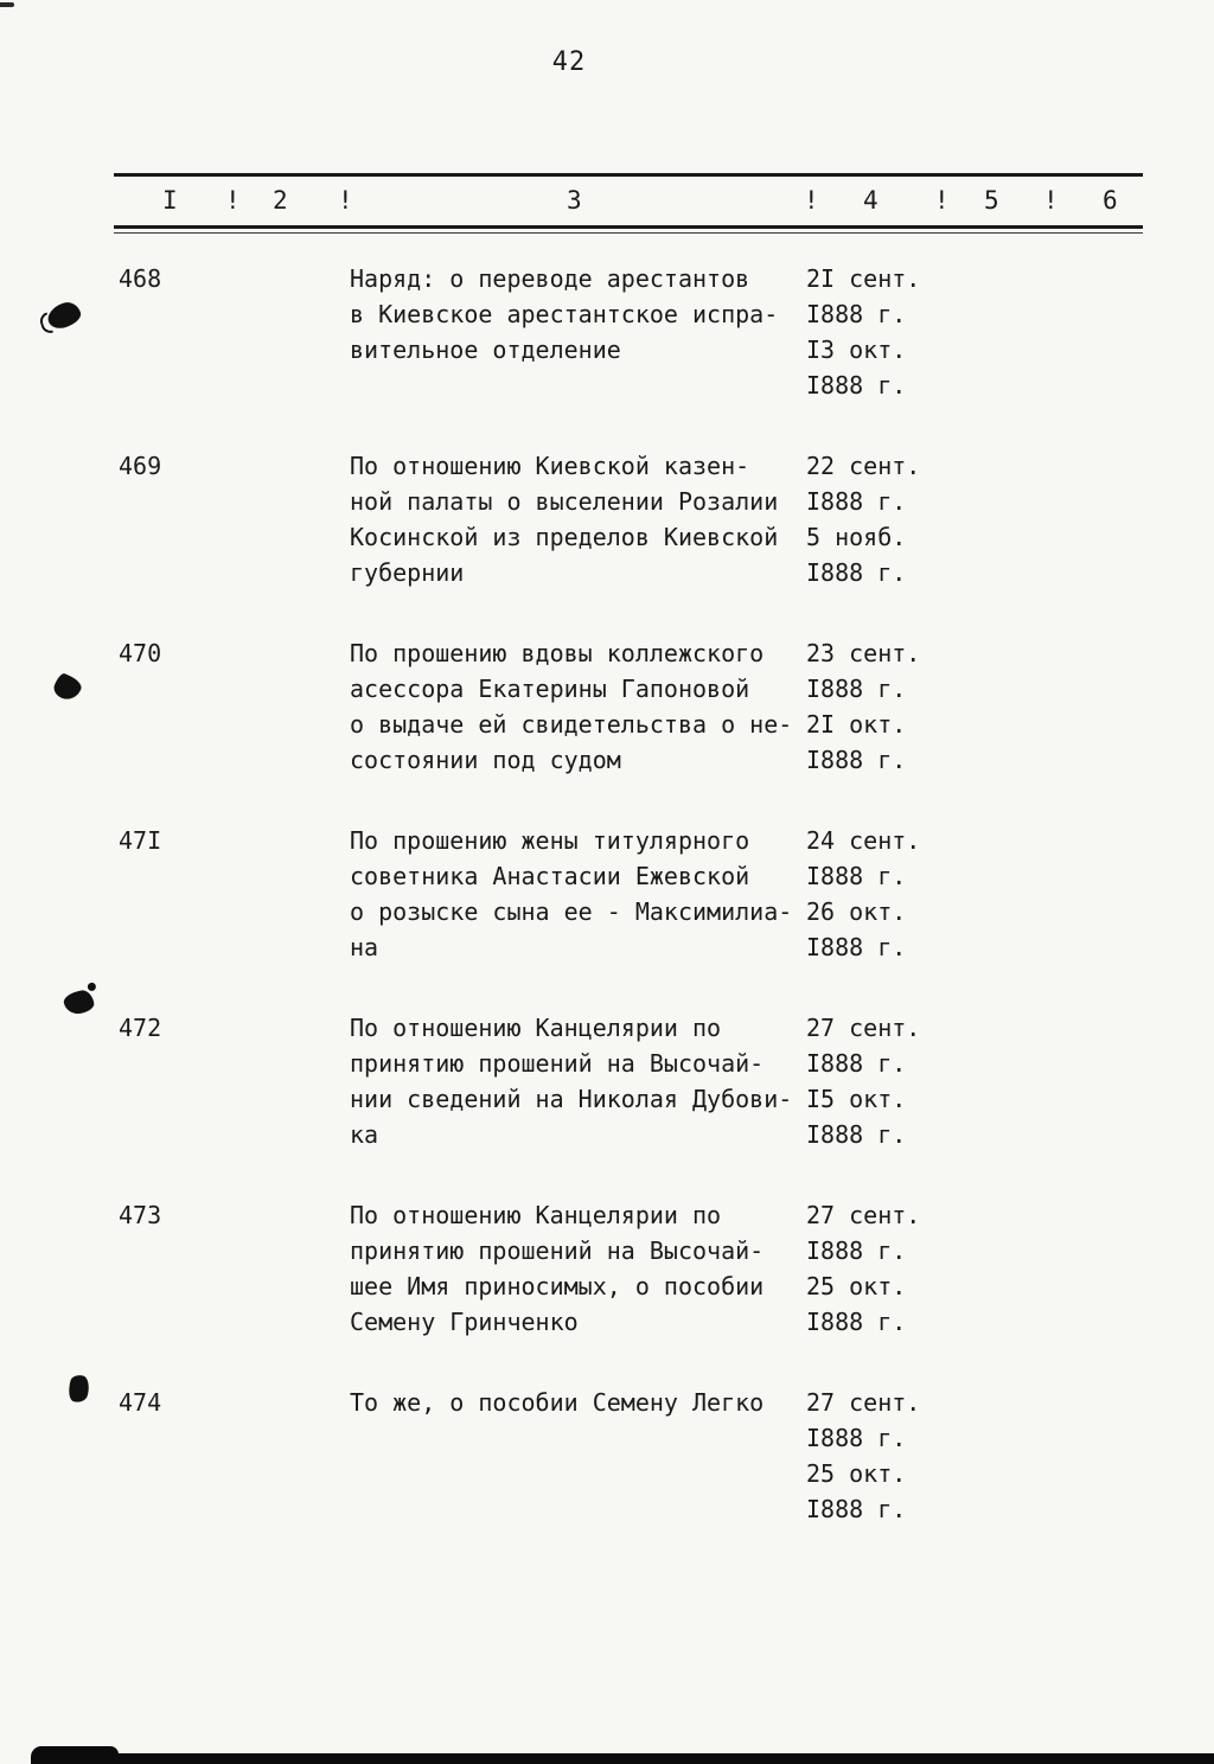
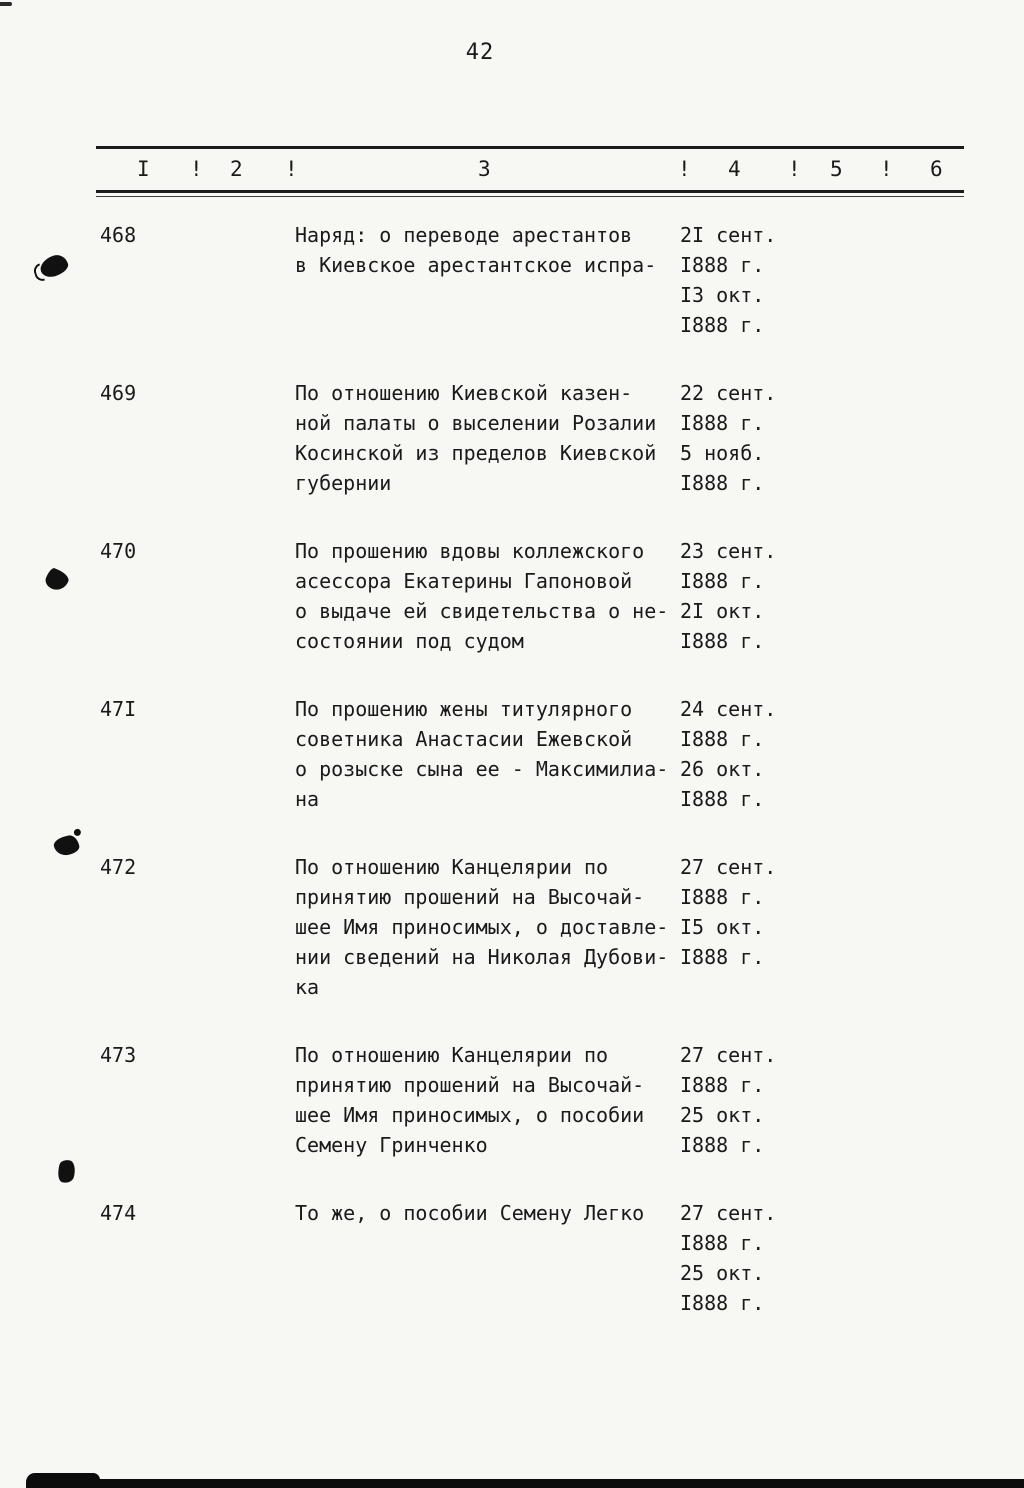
  42
  I
  !
  2
  !
  3
  !
  4
  !
  5
  !
  6
  468
  Наряд: о переводе арестантов
  в Киевское арестантское испра-
- вительное отделение
  2I сент.
  I888 г.
  I3 окт.
  I888 г.
  469
  По отношению Киевской казен-
  ной палаты о выселении Розалии
  Косинской из пределов Киевской
  губернии
  22 сент.
  I888 г.
  5 нояб.
  I888 г.
  470
  По прошению вдовы коллежского
  асессора Екатерины Гапоновой
  о выдаче ей свидетельства о не-
  состоянии под судом
  23 сент.
  I888 г.
  2I окт.
  I888 г.
  47I
  По прошению жены титулярного
  советника Анастасии Ежевской
  о розыске сына ее - Максимилиа-
  на
  24 сент.
  I888 г.
  26 окт.
  I888 г.
  472
  По отношению Канцелярии по
  принятию прошений на Высочай-
+ шее Имя приносимых, о доставле-
  нии сведений на Николая Дубови-
  ка
  27 сент.
  I888 г.
  I5 окт.
  I888 г.
  473
  По отношению Канцелярии по
  принятию прошений на Высочай-
  шее Имя приносимых, о пособии
  Семену Гринченко
  27 сент.
  I888 г.
  25 окт.
  I888 г.
  474
  То же, о пособии Семену Легко
  27 сент.
  I888 г.
  25 окт.
  I888 г.
